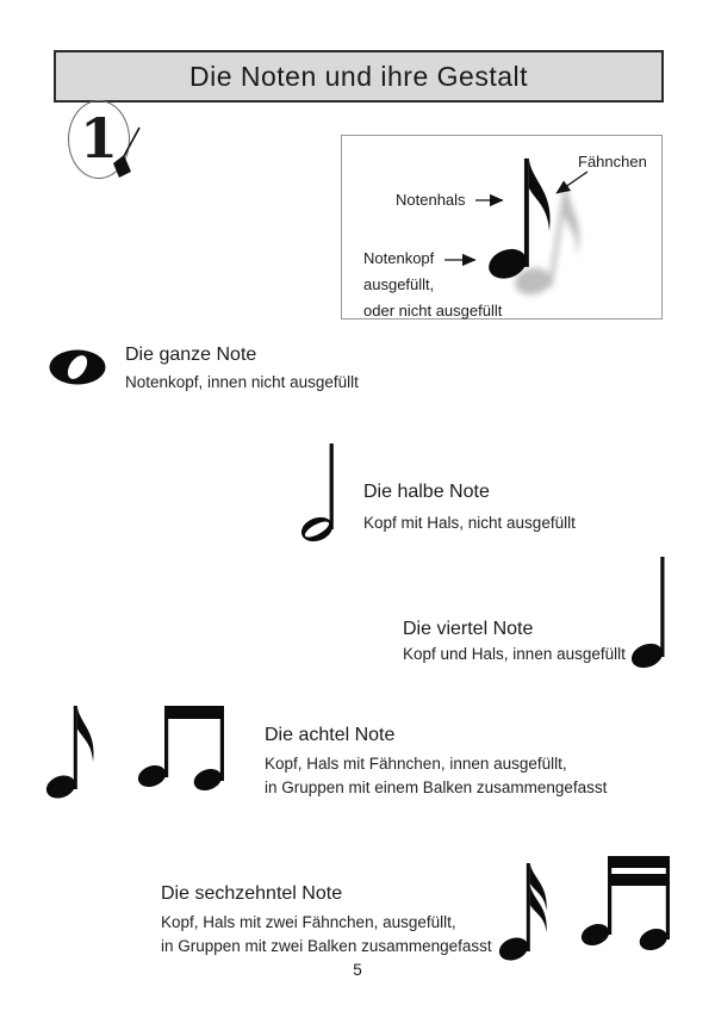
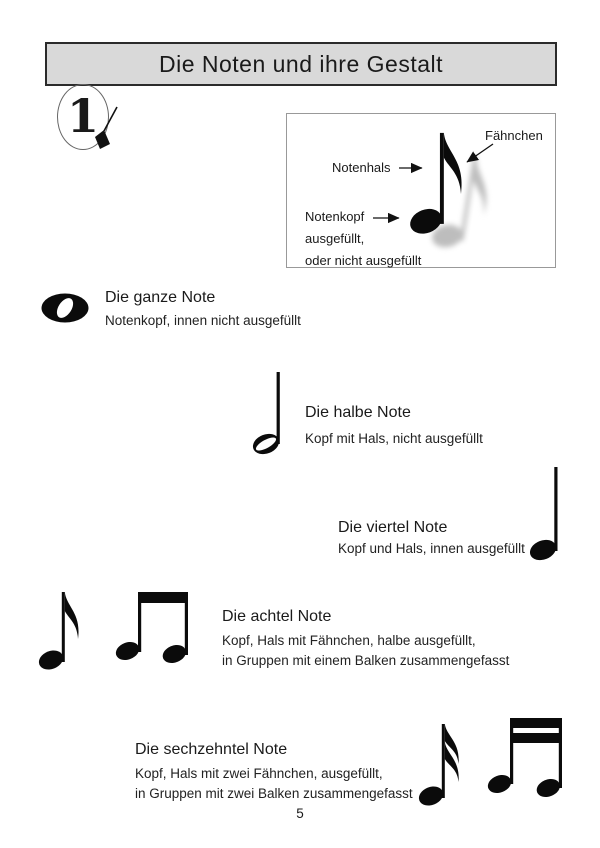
  Die Noten und ihre Gestalt
  1
  Fähnchen
  Notenhals
  Notenkopf
  ausgefüllt,
  oder nicht ausgefüllt
  Die ganze Note
  Notenkopf, innen nicht ausgefüllt
  Die halbe Note
  Kopf mit Hals, nicht ausgefüllt
  Die viertel Note
  Kopf und Hals, innen ausgefüllt
  Die achtel Note
- Kopf, Hals mit Fähnchen, innen ausgefüllt,
+ Kopf, Hals mit Fähnchen, halbe ausgefüllt,
  in Gruppen mit einem Balken zusammengefasst
  Die sechzehntel Note
  Kopf, Hals mit zwei Fähnchen, ausgefüllt,
  in Gruppen mit zwei Balken zusammengefasst
  5
